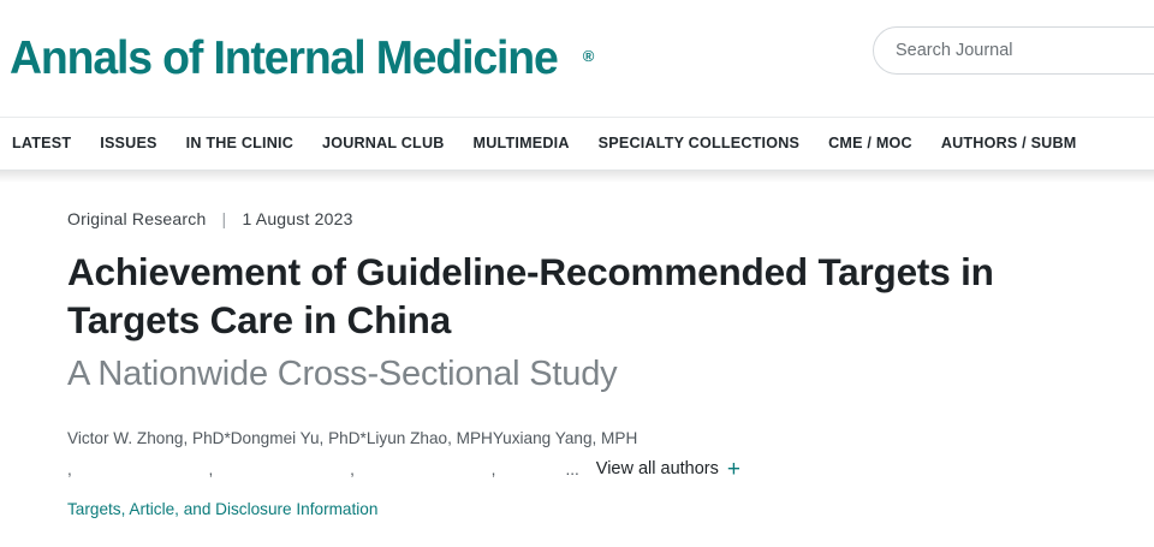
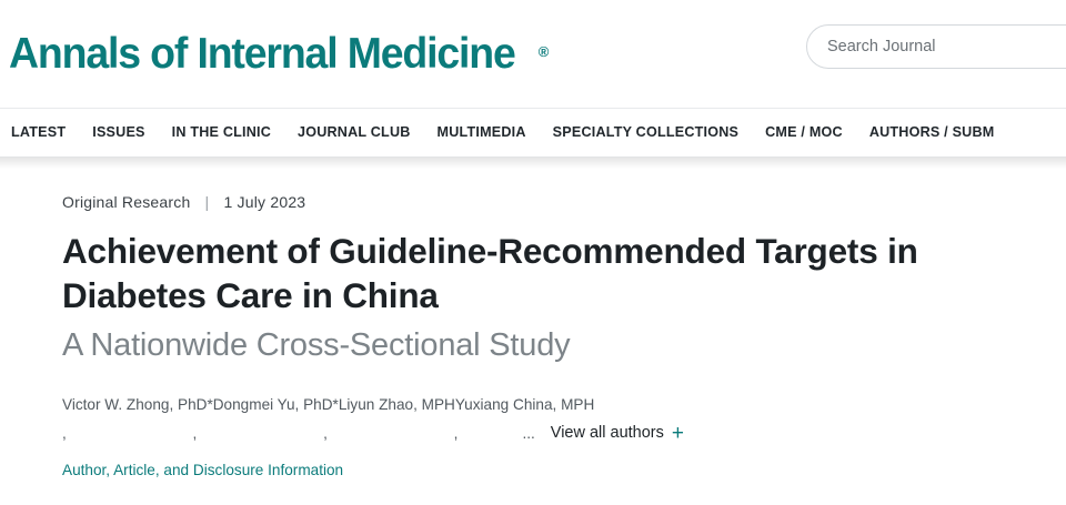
  Annals of Internal Medicine
  ®
  Search Journal
  LATEST
  ISSUES
  IN THE CLINIC
  JOURNAL CLUB
  MULTIMEDIA
  SPECIALTY COLLECTIONS
  CME / MOC
  AUTHORS / SUBM
- Original Research | 1 August 2023
+ Original Research | 1 July 2023
- Achievement of Guideline-Recommended Targets in Targets Care in China
+ Achievement of Guideline-Recommended Targets in Diabetes Care in China
  A Nationwide Cross-Sectional Study
- Victor W. Zhong, PhD*Dongmei Yu, PhD*Liyun Zhao, MPHYuxiang Yang, MPH
+ Victor W. Zhong, PhD*Dongmei Yu, PhD*Liyun Zhao, MPHYuxiang China, MPH
  , , , ,
  ...
  View all authors
  +
- Targets, Article, and Disclosure Information
+ Author, Article, and Disclosure Information
